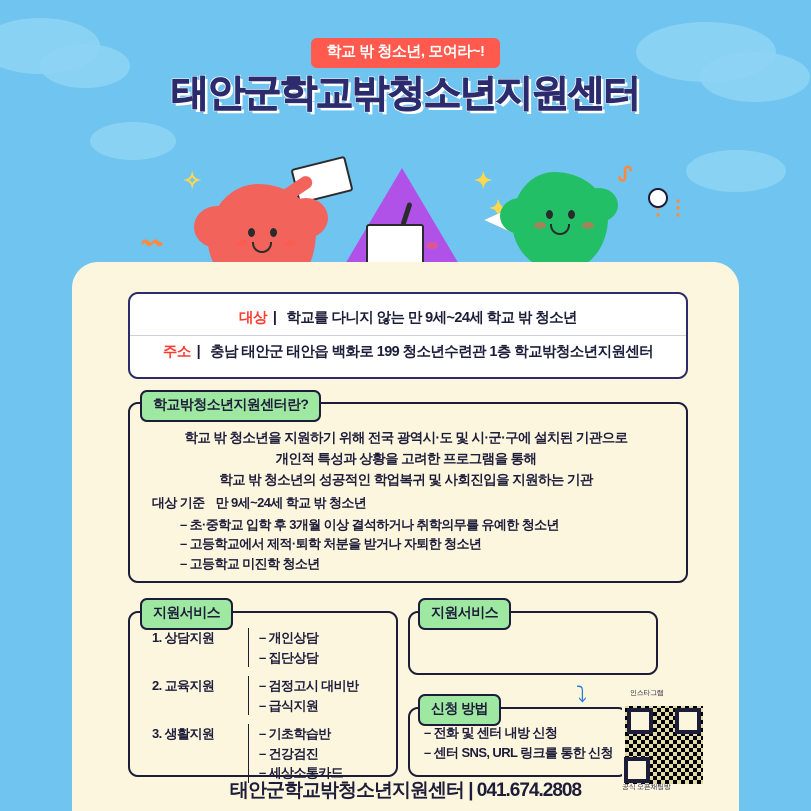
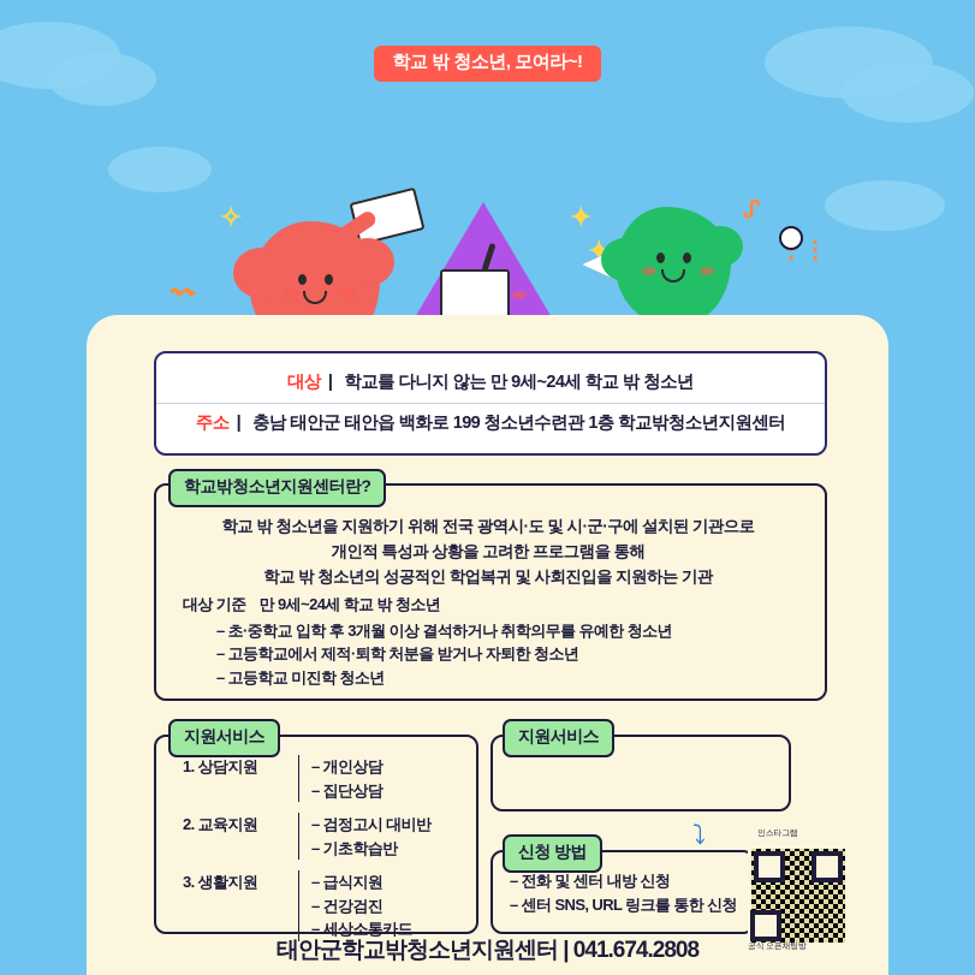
  학교 밖 청소년, 모여라~!
- 태안군학교밖청소년지원센터
  ✧
  ✦
  ✦
  〰
  ᔑ
  ⋮⋮
  대상 |
  학교를 다니지 않는 만 9세~24세 학교 밖 청소년
  주소 |
  충남 태안군 태안읍 백화로 199 청소년수련관 1층 학교밖청소년지원센터
  학교밖청소년지원센터란?
  학교 밖 청소년을 지원하기 위해 전국 광역시·도 및 시·군·구에 설치된 기관으로
  개인적 특성과 상황을 고려한 프로그램을 통해
  학교 밖 청소년의 성공적인 학업복귀 및 사회진입을 지원하는 기관
  대상 기준 만 9세~24세 학교 밖 청소년
  초·중학교 입학 후 3개월 이상 결석하거나 취학의무를 유예한 청소년
  고등학교에서 제적·퇴학 처분을 받거나 자퇴한 청소년
  고등학교 미진학 청소년
  지원서비스
  1. 상담지원
  개인상담
  집단상담
  2. 교육지원
  검정고시 대비반
- 급식지원
+ 기초학습반
  3. 생활지원
- 기초학습반
+ 급식지원
  건강검진
  세상소통카드
  지원서비스
  신청 방법
  – 전화 및 센터 내방 신청
  – 센터 SNS, URL 링크를 통한 신청
  ⤵
  태안군학교밖청소년지원센터 | 041.674.2808
